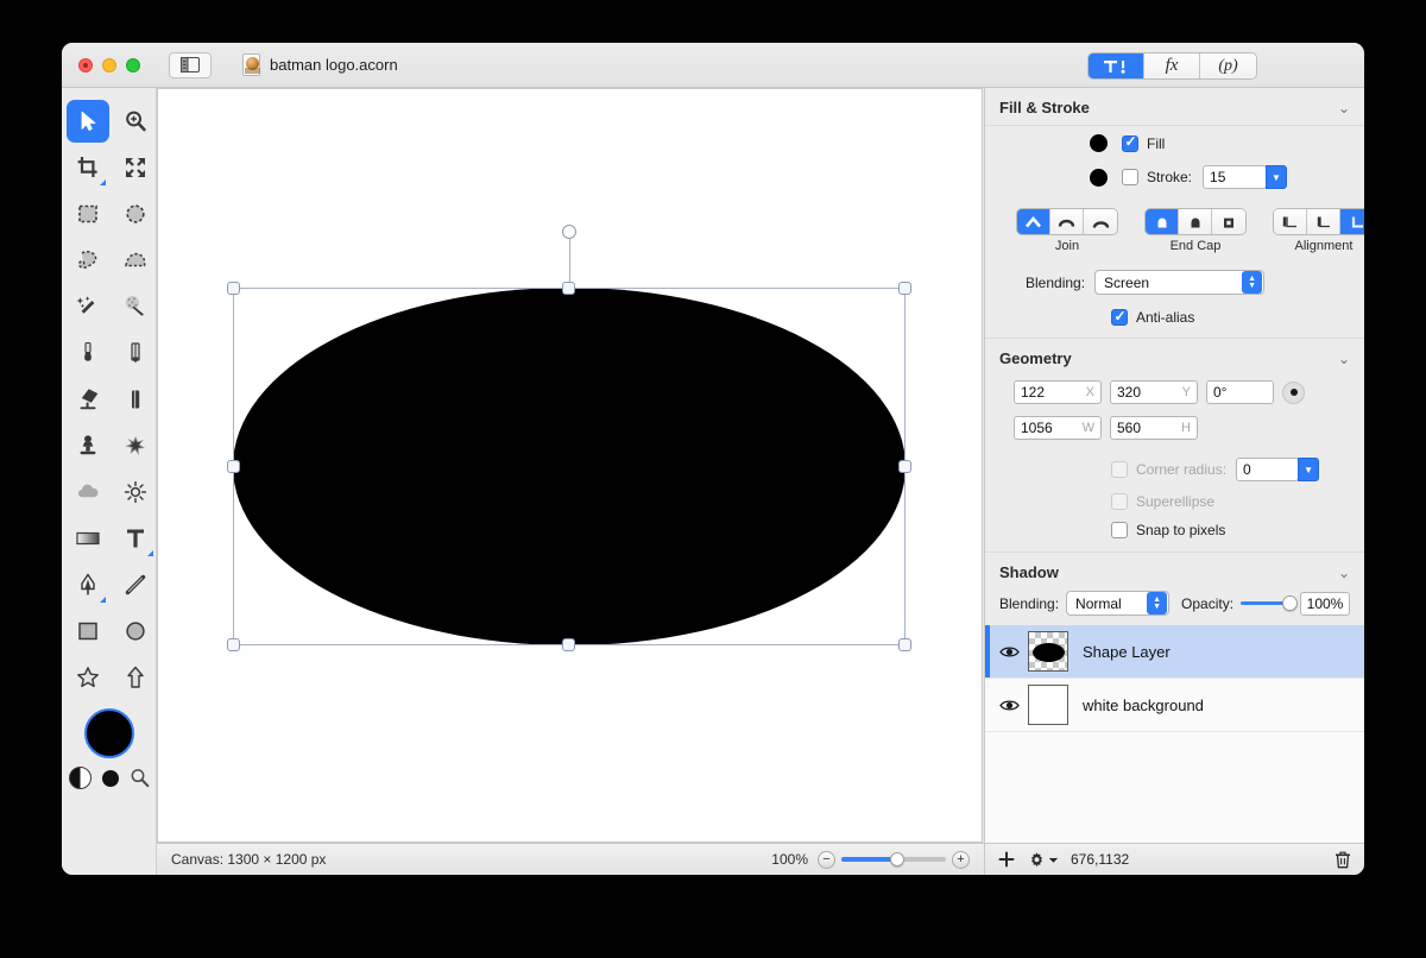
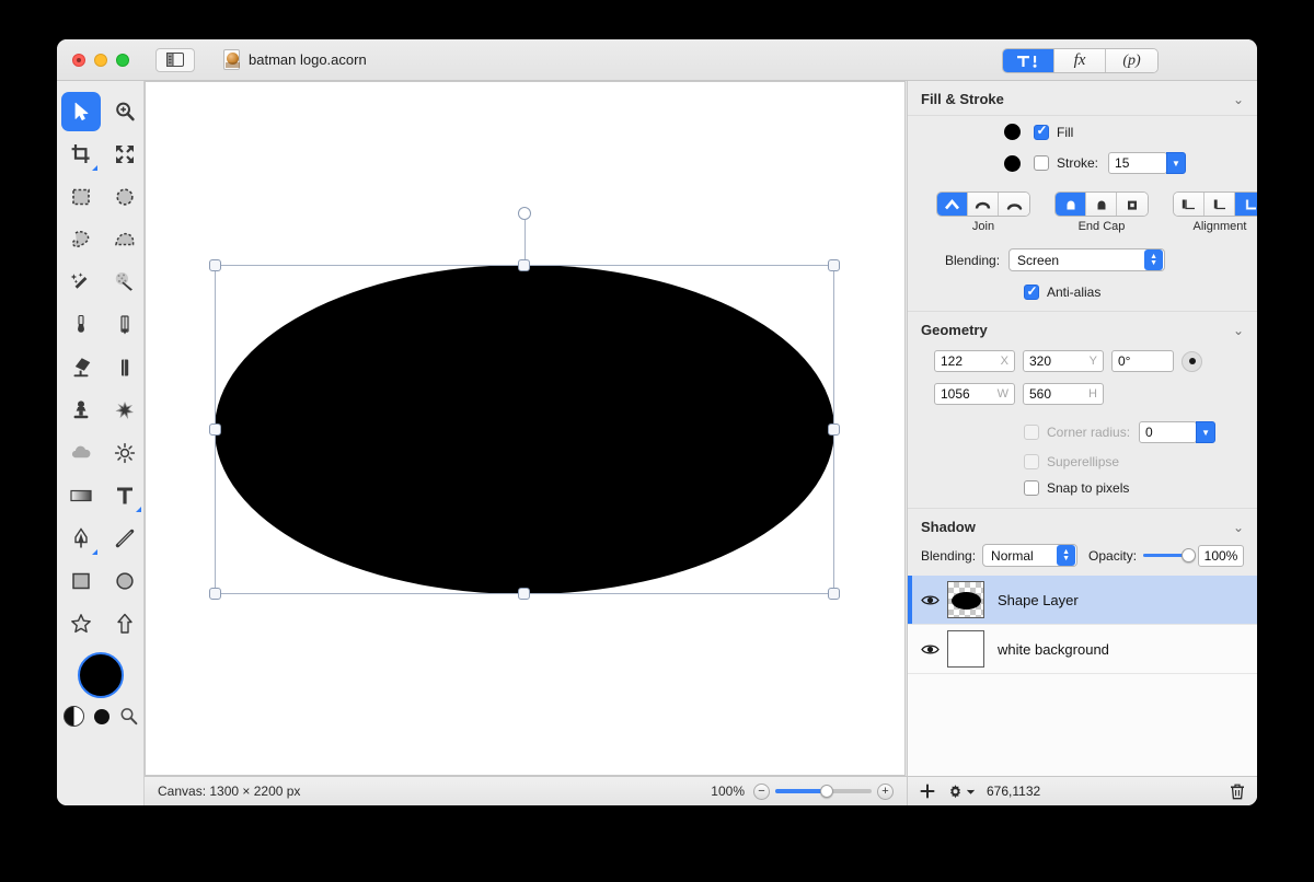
  batman logo.acorn
  fx
  (p)
- Canvas: 1300 × 1200 px
+ Canvas: 1300 × 2200 px
  100%
  −
  +
  Fill & Stroke
  ⌄
  Fill
  Stroke:
  15
  ▼
  Join
  End Cap
  Alignment
  Blending:
  Screen
  Anti-alias
  Geometry
  ⌄
  122
  X
  320
  Y
  0°
  1056
  W
  560
  H
  Corner radius:
  0
  ▼
  Superellipse
  Snap to pixels
  Shadow
  ⌄
  Blending:
  Normal
  Opacity:
  100%
  Shape Layer
  white background
  676,1132
